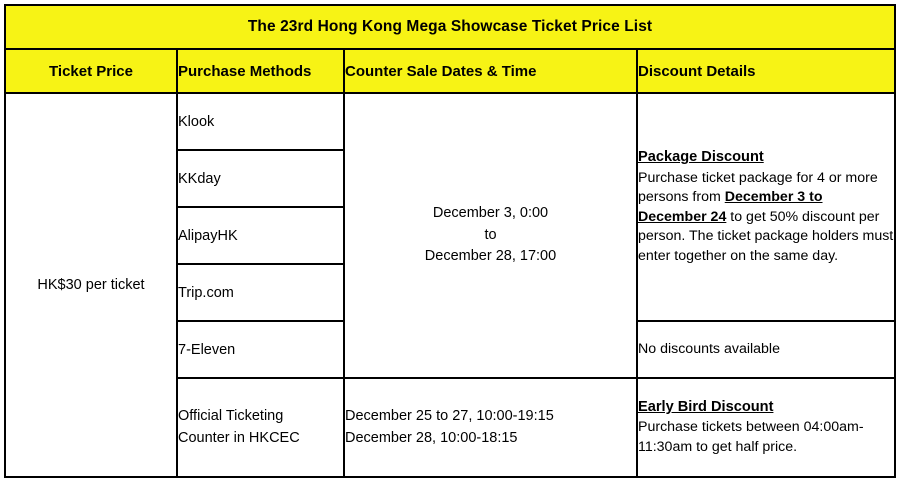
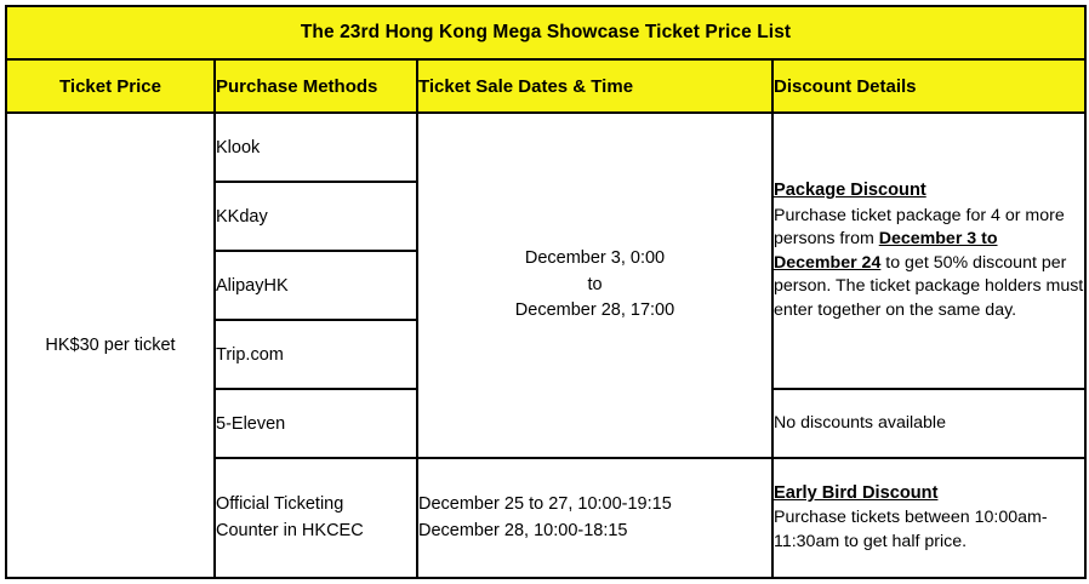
  The 23rd Hong Kong Mega Showcase Ticket Price List
- Ticket Price	Purchase Methods	Counter Sale Dates & Time	Discount Details
+ Ticket Price	Purchase Methods	Ticket Sale Dates & Time	Discount Details
  HK$30 per ticket	Klook	December 3, 0:00 to December 28, 17:00	Package Discount Purchase ticket package for 4 or more persons from December 3 to December 24 to get 50% discount per person. The ticket package holders must enter together on the same day.
  KKday
  AlipayHK
  Trip.com
- 7-Eleven	No discounts available
+ 5-Eleven	No discounts available
- Official Ticketing Counter in HKCEC	December 25 to 27, 10:00-19:15 December 28, 10:00-18:15	Early Bird Discount Purchase tickets between 04:00am-11:30am to get half price.
+ Official Ticketing Counter in HKCEC	December 25 to 27, 10:00-19:15 December 28, 10:00-18:15	Early Bird Discount Purchase tickets between 10:00am-11:30am to get half price.
